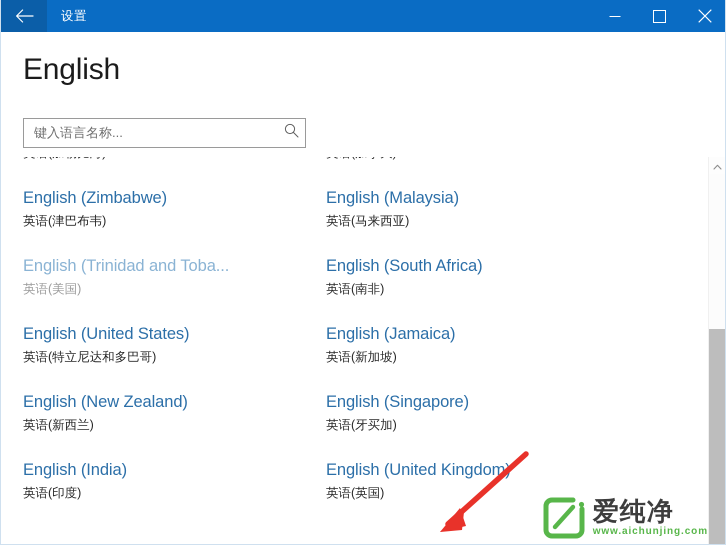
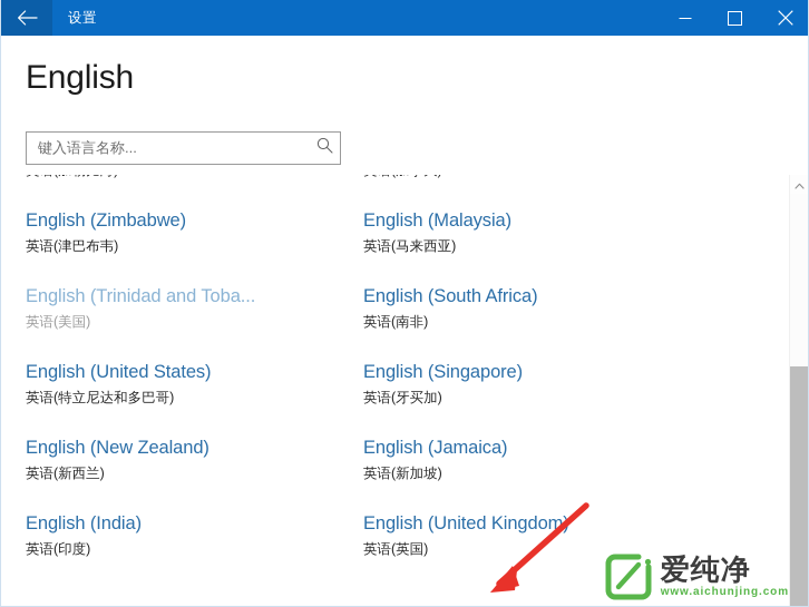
  设置
  English
  键入语言名称...
  English (Zimbabwe)
  英语(津巴布韦)
  English (Malaysia)
  英语(马来西亚)
  English (Trinidad and Toba...
  英语(美国)
  English (South Africa)
  英语(南非)
  English (United States)
  英语(特立尼达和多巴哥)
- English (Jamaica)
+ English (Singapore)
- 英语(新加坡)
+ 英语(牙买加)
  English (New Zealand)
  英语(新西兰)
- English (Singapore)
+ English (Jamaica)
- 英语(牙买加)
+ 英语(新加坡)
  English (India)
  英语(印度)
  English (United Kingdom
  英语(英国)
  爱纯净
  www.aichunjing.com
